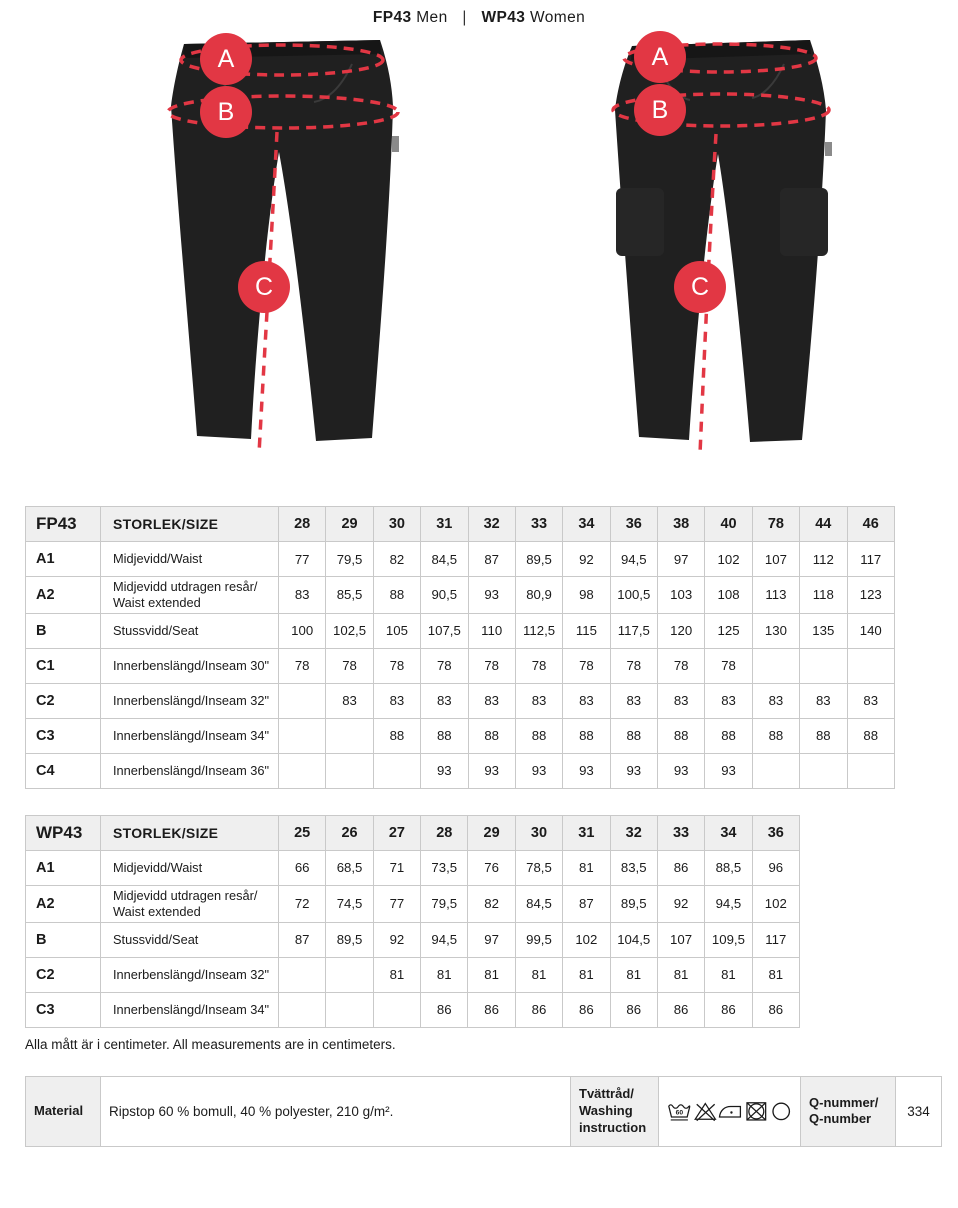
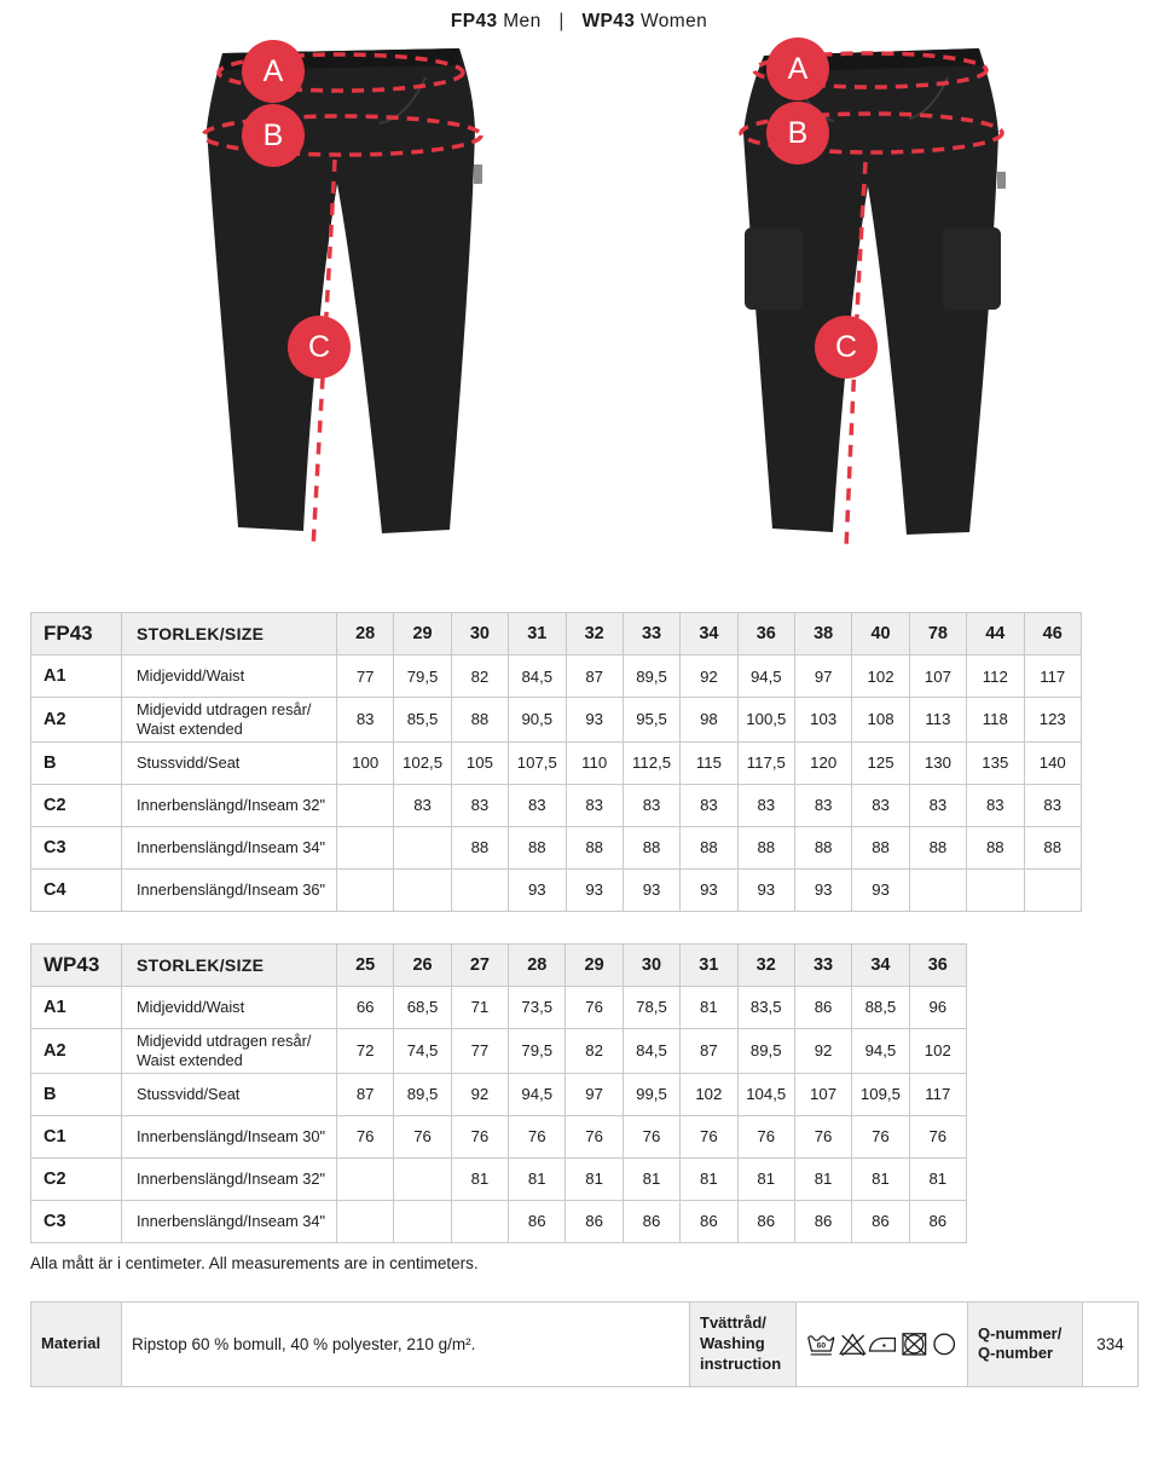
  FP43 Men | WP43 Women
  A
  B
  C
  A
  B
  C
  FP43	STORLEK/SIZE	28	29	30	31	32	33	34	36	38	40	78	44	46
  A1	Midjevidd/Waist	77	79,5	82	84,5	87	89,5	92	94,5	97	102	107	112	117
- A2	Midjevidd utdragen resår/ Waist extended	83	85,5	88	90,5	93	80,9	98	100,5	103	108	113	118	123
+ A2	Midjevidd utdragen resår/ Waist extended	83	85,5	88	90,5	93	95,5	98	100,5	103	108	113	118	123
  B	Stussvidd/Seat	100	102,5	105	107,5	110	112,5	115	117,5	120	125	130	135	140
- C1	Innerbenslängd/Inseam 30"	78	78	78	78	78	78	78	78	78	78
  C2	Innerbenslängd/Inseam 32"		83	83	83	83	83	83	83	83	83	83	83	83
  C3	Innerbenslängd/Inseam 34"			88	88	88	88	88	88	88	88	88	88	88
  C4	Innerbenslängd/Inseam 36"				93	93	93	93	93	93	93
  WP43	STORLEK/SIZE	25	26	27	28	29	30	31	32	33	34	36
  A1	Midjevidd/Waist	66	68,5	71	73,5	76	78,5	81	83,5	86	88,5	96
  A2	Midjevidd utdragen resår/ Waist extended	72	74,5	77	79,5	82	84,5	87	89,5	92	94,5	102
  B	Stussvidd/Seat	87	89,5	92	94,5	97	99,5	102	104,5	107	109,5	117
+ C1	Innerbenslängd/Inseam 30"	76	76	76	76	76	76	76	76	76	76	76
  C2	Innerbenslängd/Inseam 32"			81	81	81	81	81	81	81	81	81
  C3	Innerbenslängd/Inseam 34"				86	86	86	86	86	86	86	86
  Alla mått är i centimeter. All measurements are in centimeters.
  Material	Ripstop 60 % bomull, 40 % polyester, 210 g/m².	Tvättråd/ Washing instruction		Q-nummer/ Q-number	334
